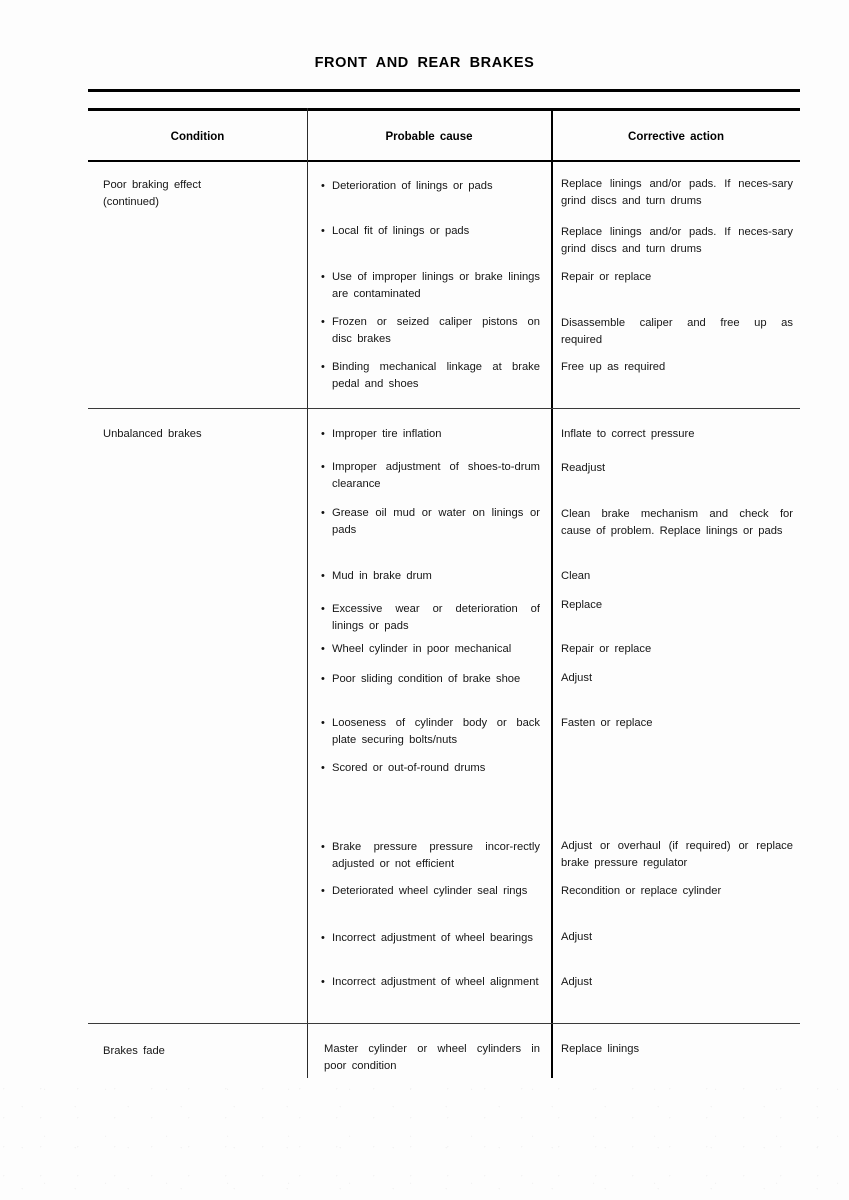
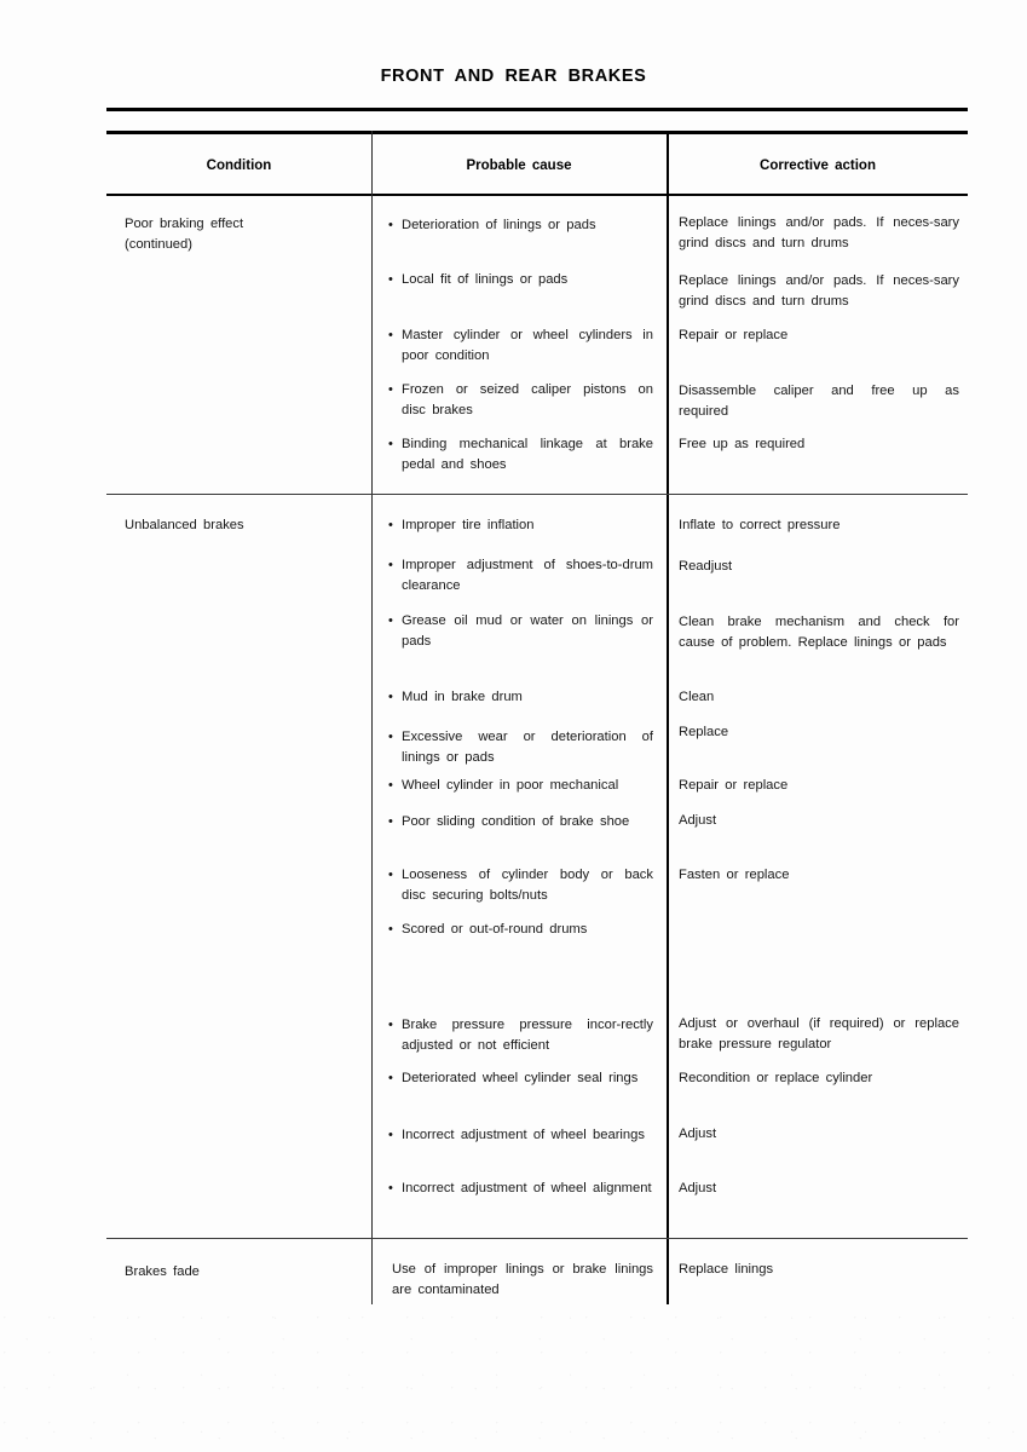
  FRONT AND REAR BRAKES
  Condition
  Probable cause
  Corrective action
  Poor braking effect
  (continued)
  •
  Deterioration of linings or pads
  Replace linings and/or pads. If neces-sary grind discs and turn drums
  •
  Local fit of linings or pads
  Replace linings and/or pads. If neces-sary grind discs and turn drums
  •
- Use of improper linings or brake linings are contaminated
+ Master cylinder or wheel cylinders in poor condition
  Repair or replace
  •
  Frozen or seized caliper pistons on disc brakes
  Disassemble caliper and free up as required
  •
  Binding mechanical linkage at brake pedal and shoes
  Free up as required
  Unbalanced brakes
  •
  Improper tire inflation
  Inflate to correct pressure
  •
  Improper adjustment of shoes-to-drum clearance
  Readjust
  •
  Grease oil mud or water on linings or pads
  Clean brake mechanism and check for cause of problem. Replace linings or pads
  •
  Mud in brake drum
  Clean
  •
  Excessive wear or deterioration of linings or pads
  Replace
  •
  Wheel cylinder in poor mechanical
  Repair or replace
  •
  Poor sliding condition of brake shoe
  Adjust
  •
- Looseness of cylinder body or back plate securing bolts/nuts
+ Looseness of cylinder body or back disc securing bolts/nuts
  Fasten or replace
  •
  Scored or out-of-round drums
  •
  Brake pressure pressure incor-rectly adjusted or not efficient
  Adjust or overhaul (if required) or replace brake pressure regulator
  •
  Deteriorated wheel cylinder seal rings
  Recondition or replace cylinder
  •
  Incorrect adjustment of wheel bearings
  Adjust
  •
  Incorrect adjustment of wheel alignment
  Adjust
  Brakes fade
- Master cylinder or wheel cylinders in poor condition
+ Use of improper linings or brake linings are contaminated
  Replace linings
